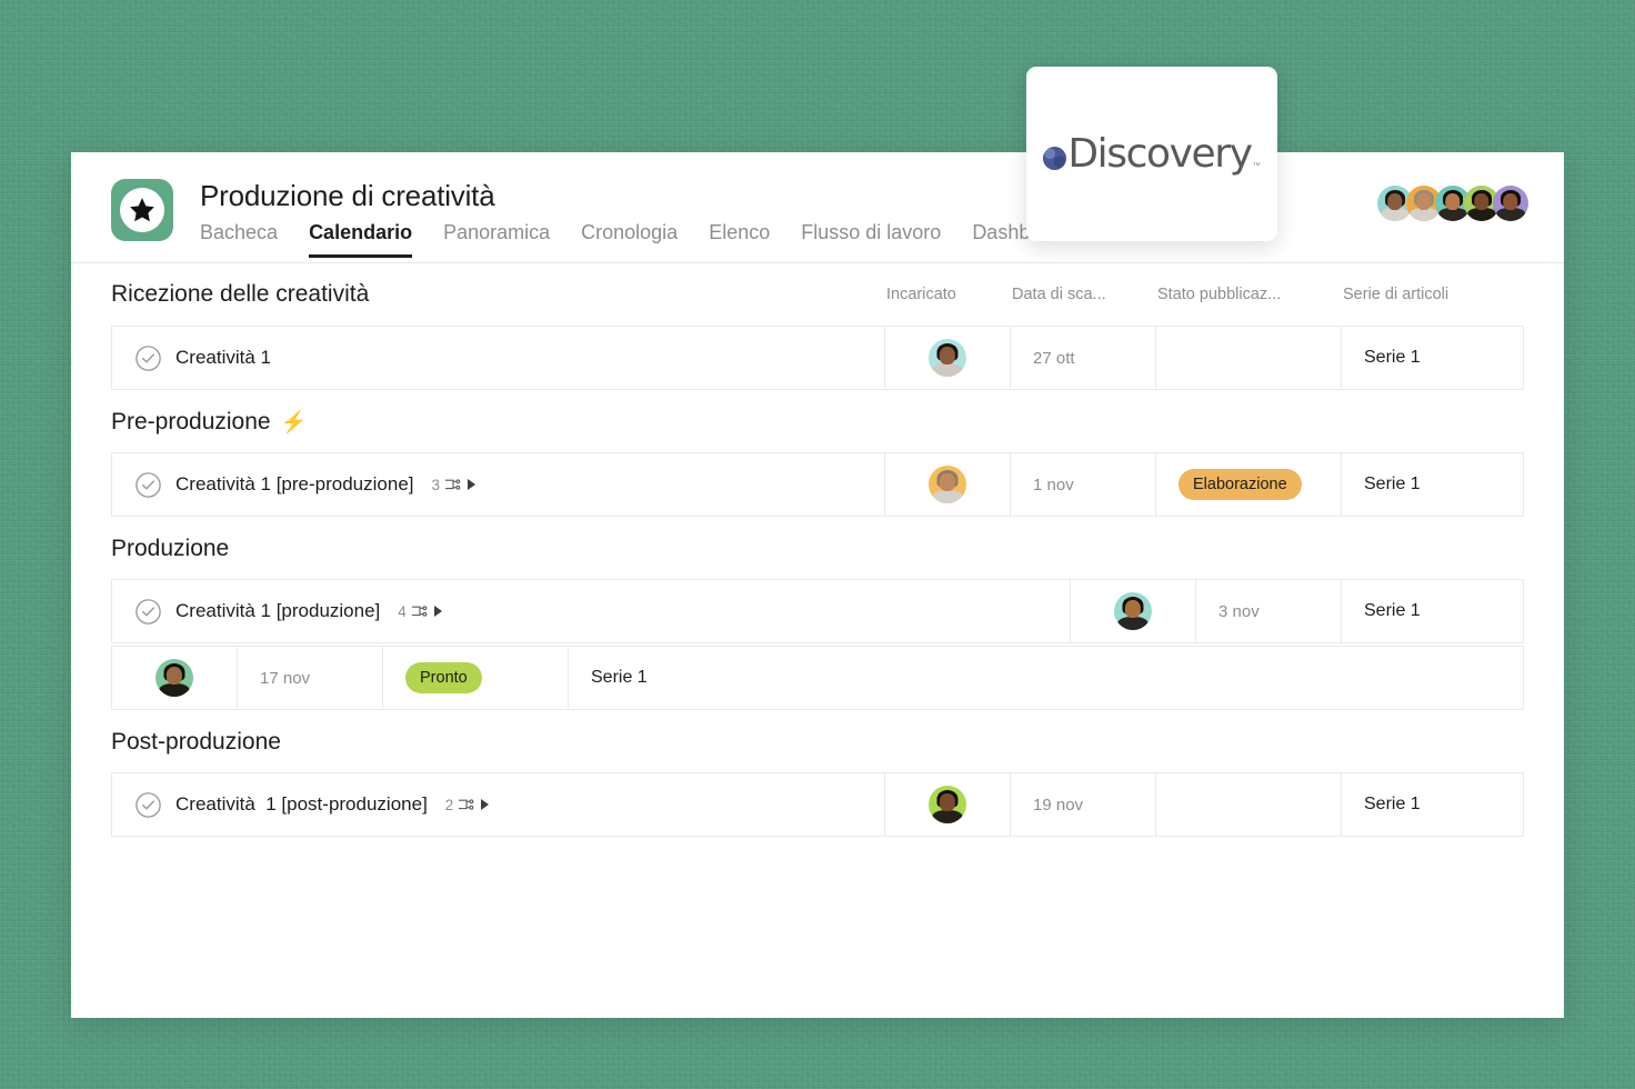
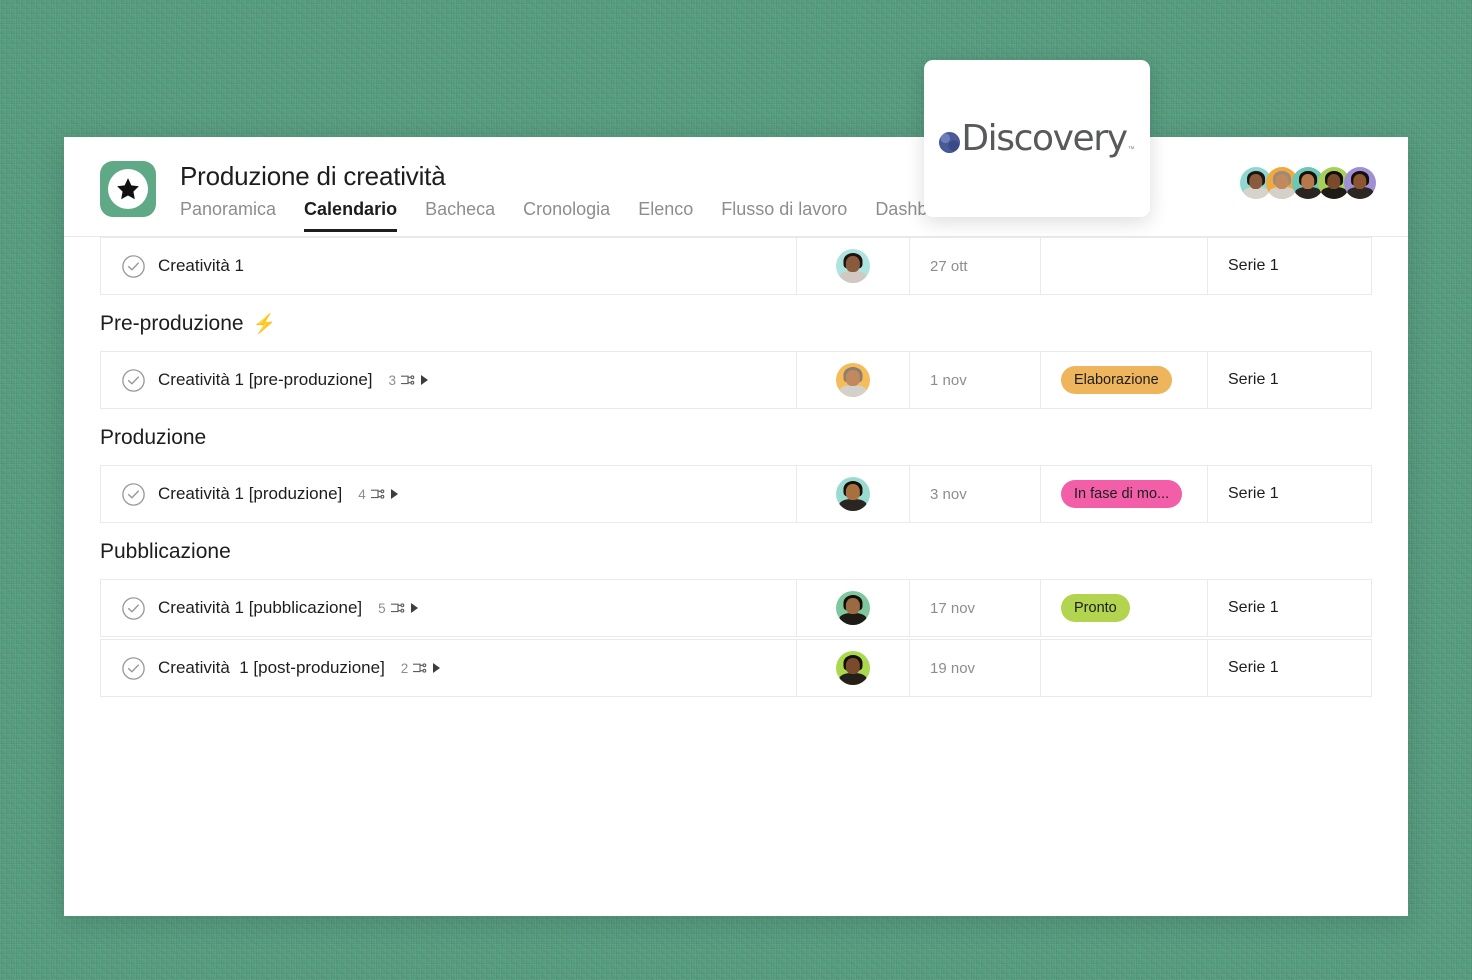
  Produzione di creatività
- Bacheca
+ Panoramica
  Calendario
- Panoramica
+ Bacheca
  Cronologia
  Elenco
  Flusso di lavoro
- Ricezione delle creatività
- Incaricato
- Data di sca...
- Stato pubblicaz...
- Serie di articoli
  Creatività 1
  27 ott
  Serie 1
  Pre-produzione
  ⚡
  Creatività 1 [pre-produzione]
  3
  1 nov
  Elaborazione
  Serie 1
  Produzione
  Creatività 1 [produzione]
  4
  3 nov
+ In fase di mo...
  Serie 1
+ Pubblicazione
+ Creatività 1 [pubblicazione]
+ 5
  17 nov
  Pronto
  Serie 1
- Post-produzione
  Creatività 1 [post-produzione]
  2
  19 nov
  Serie 1
  Discovery
